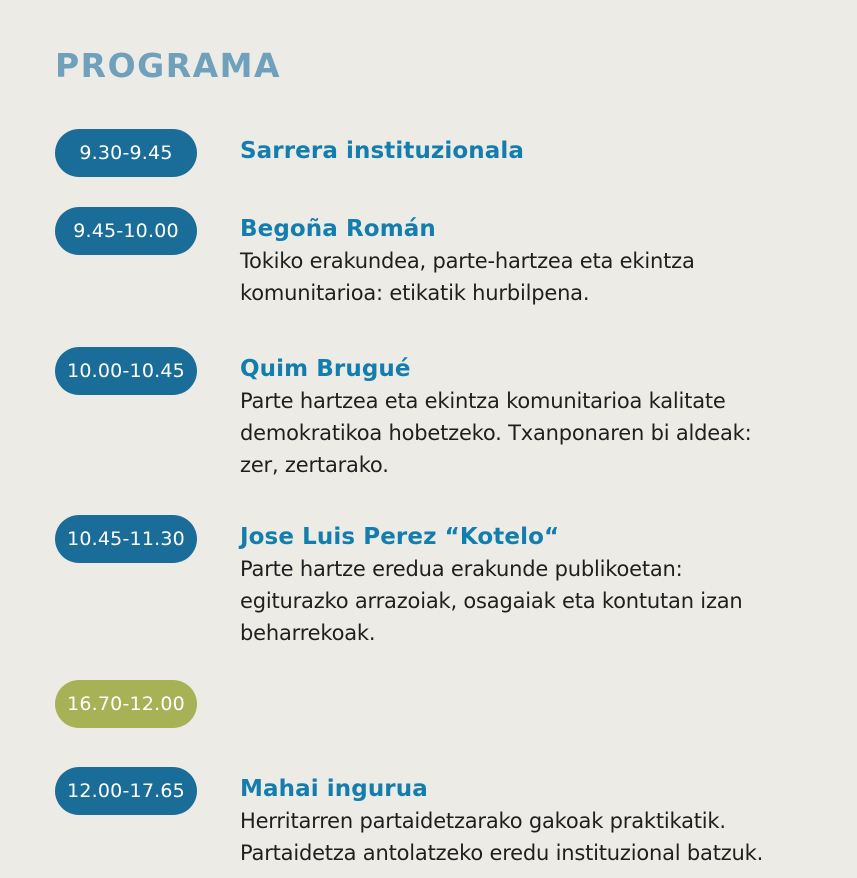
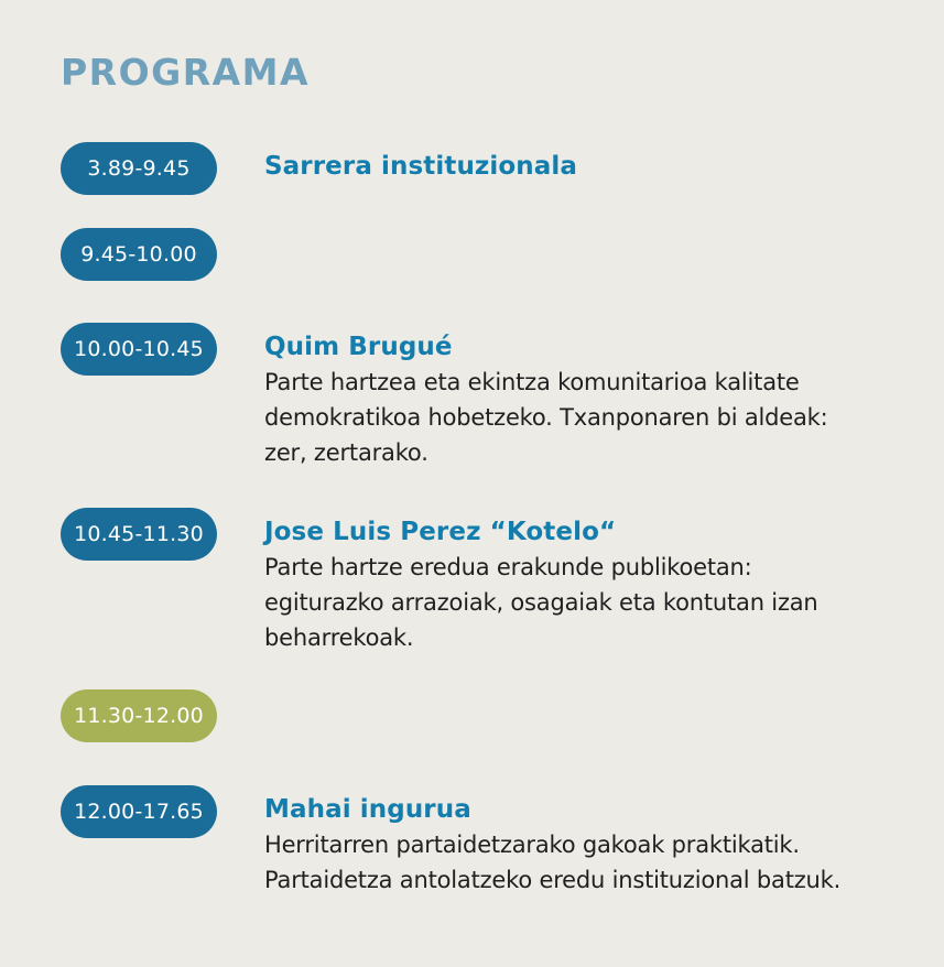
  PROGRAMA
- 9.30-9.45
+ 3.89-9.45
  Sarrera instituzionala
  9.45-10.00
- Begoña Román
- Tokiko erakundea, parte-hartzea eta ekintza
- komunitarioa: etikatik hurbilpena.
  10.00-10.45
  Quim Brugué
  Parte hartzea eta ekintza komunitarioa kalitate
  demokratikoa hobetzeko. Txanponaren bi aldeak:
  zer, zertarako.
  10.45-11.30
  Jose Luis Perez “Kotelo“
  Parte hartze eredua erakunde publikoetan:
  egiturazko arrazoiak, osagaiak eta kontutan izan
  beharrekoak.
- 16.70-12.00
+ 11.30-12.00
  12.00-17.65
  Mahai ingurua
  Herritarren partaidetzarako gakoak praktikatik.
  Partaidetza antolatzeko eredu instituzional batzuk.
